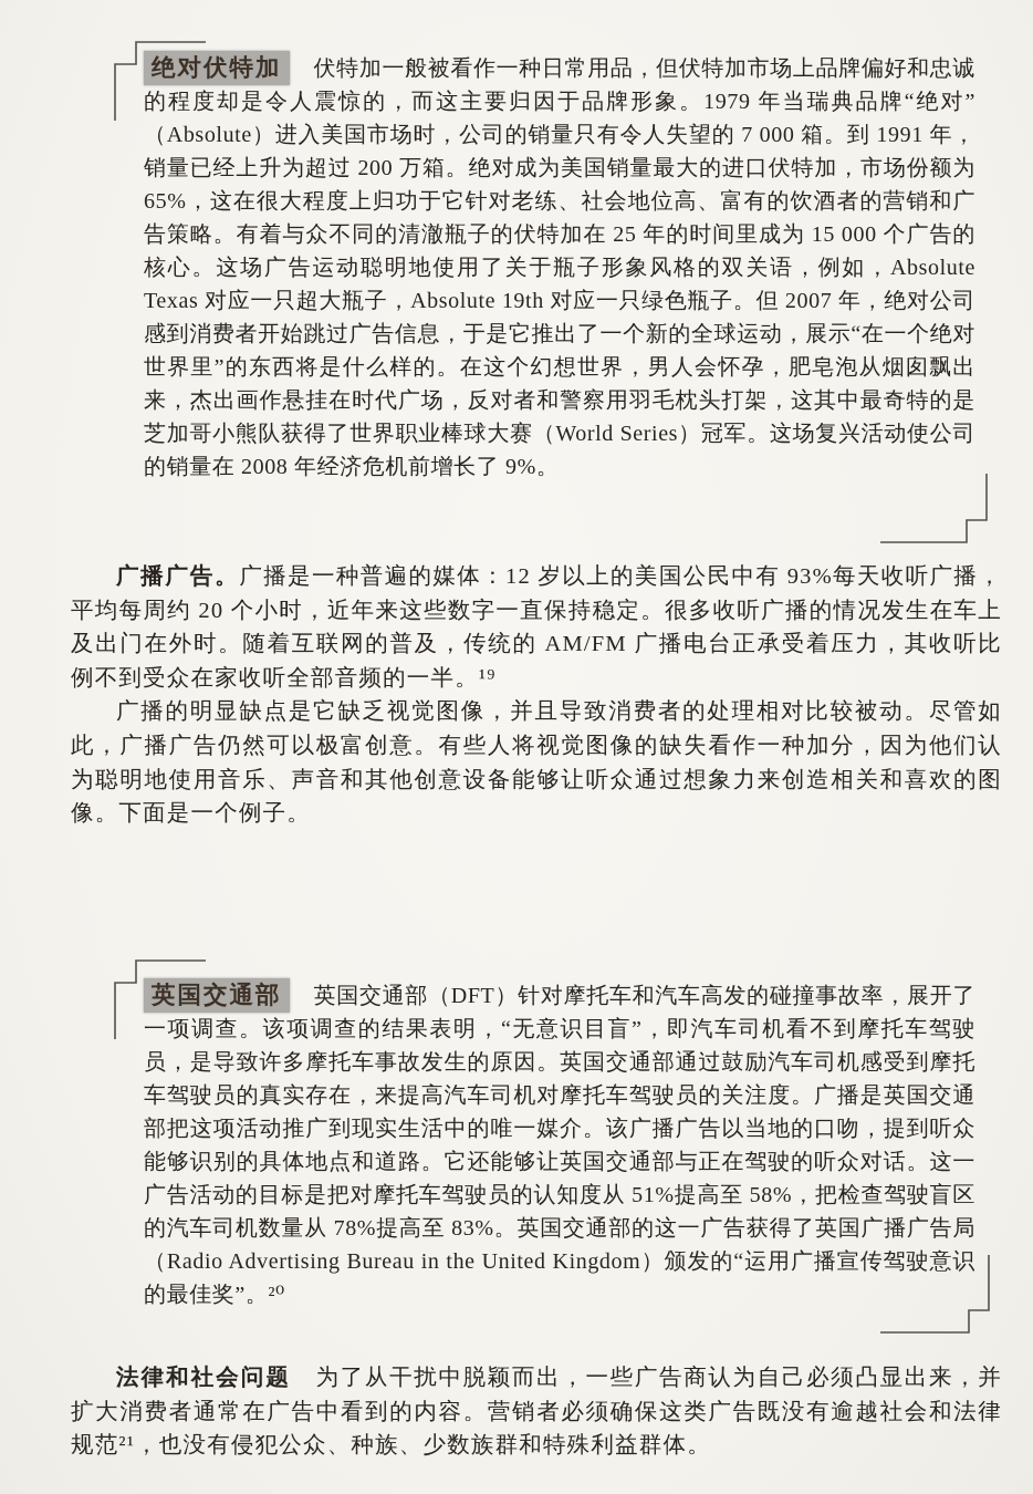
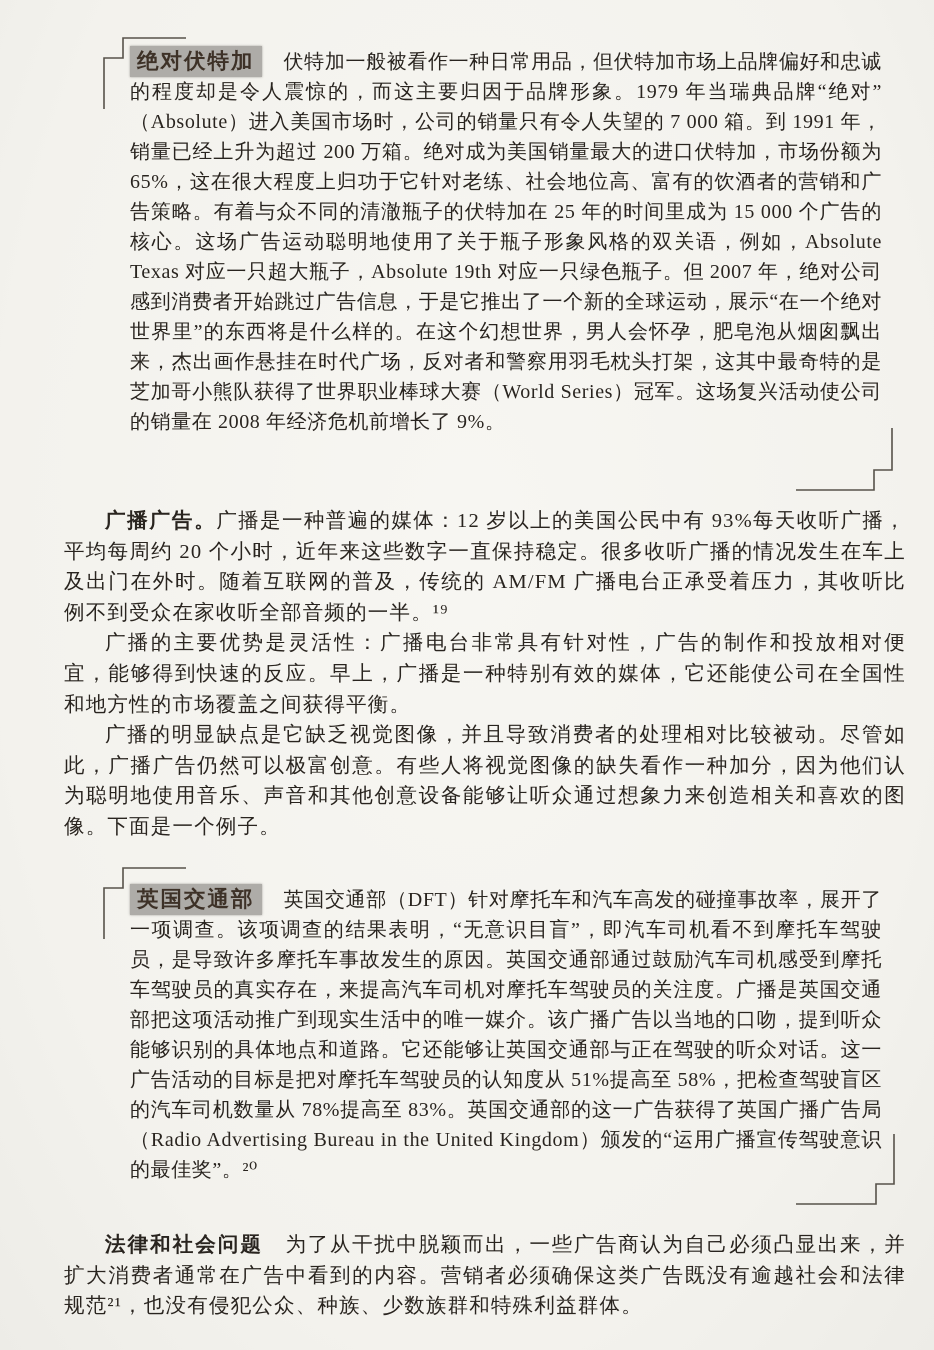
  绝对伏特加 伏特加一般被看作一种日常用品，但伏特加市场上品牌偏好和忠诚的程度却是令人震惊的，而这主要归因于品牌形象。1979 年当瑞典品牌“绝对”（Absolute）进入美国市场时，公司的销量只有令人失望的 7 000 箱。到 1991 年，销量已经上升为超过 200 万箱。绝对成为美国销量最大的进口伏特加，市场份额为 65%，这在很大程度上归功于它针对老练、社会地位高、富有的饮酒者的营销和广告策略。有着与众不同的清澈瓶子的伏特加在 25 年的时间里成为 15 000 个广告的核心。这场广告运动聪明地使用了关于瓶子形象风格的双关语，例如，Absolute Texas 对应一只超大瓶子，Absolute 19th 对应一只绿色瓶子。但 2007 年，绝对公司感到消费者开始跳过广告信息，于是它推出了一个新的全球运动，展示“在一个绝对世界里”的东西将是什么样的。在这个幻想世界，男人会怀孕，肥皂泡从烟囱飘出来，杰出画作悬挂在时代广场，反对者和警察用羽毛枕头打架，这其中最奇特的是芝加哥小熊队获得了世界职业棒球大赛（World Series）冠军。这场复兴活动使公司的销量在 2008 年经济危机前增长了 9%。
  广播广告。广播是一种普遍的媒体：12 岁以上的美国公民中有 93%每天收听广播，平均每周约 20 个小时，近年来这些数字一直保持稳定。很多收听广播的情况发生在车上及出门在外时。随着互联网的普及，传统的 AM/FM 广播电台正承受着压力，其收听比例不到受众在家收听全部音频的一半。¹⁹
+ 广播的主要优势是灵活性：广播电台非常具有针对性，广告的制作和投放相对便宜，能够得到快速的反应。早上，广播是一种特别有效的媒体，它还能使公司在全国性和地方性的市场覆盖之间获得平衡。
  广播的明显缺点是它缺乏视觉图像，并且导致消费者的处理相对比较被动。尽管如此，广播广告仍然可以极富创意。有些人将视觉图像的缺失看作一种加分，因为他们认为聪明地使用音乐、声音和其他创意设备能够让听众通过想象力来创造相关和喜欢的图像。下面是一个例子。
  英国交通部 英国交通部（DFT）针对摩托车和汽车高发的碰撞事故率，展开了一项调查。该项调查的结果表明，“无意识目盲”，即汽车司机看不到摩托车驾驶员，是导致许多摩托车事故发生的原因。英国交通部通过鼓励汽车司机感受到摩托车驾驶员的真实存在，来提高汽车司机对摩托车驾驶员的关注度。广播是英国交通部把这项活动推广到现实生活中的唯一媒介。该广播广告以当地的口吻，提到听众能够识别的具体地点和道路。它还能够让英国交通部与正在驾驶的听众对话。这一广告活动的目标是把对摩托车驾驶员的认知度从 51%提高至 58%，把检查驾驶盲区的汽车司机数量从 78%提高至 83%。英国交通部的这一广告获得了英国广播广告局（Radio Advertising Bureau in the United Kingdom）颁发的“运用广播宣传驾驶意识的最佳奖”。²⁰
  法律和社会问题 为了从干扰中脱颖而出，一些广告商认为自己必须凸显出来，并扩大消费者通常在广告中看到的内容。营销者必须确保这类广告既没有逾越社会和法律规范²¹，也没有侵犯公众、种族、少数族群和特殊利益群体。
